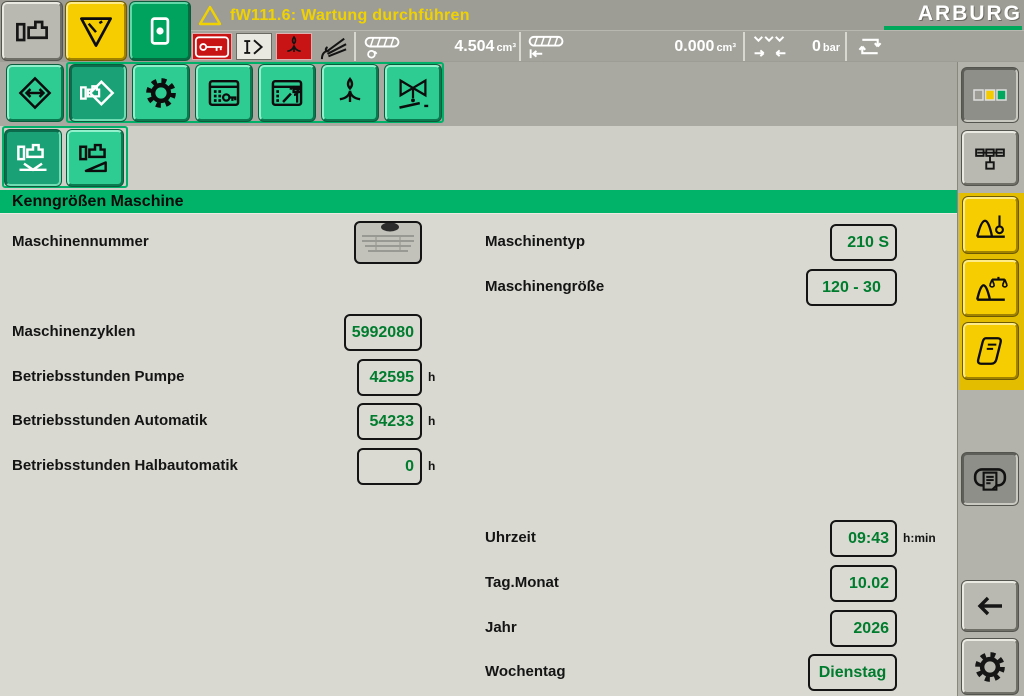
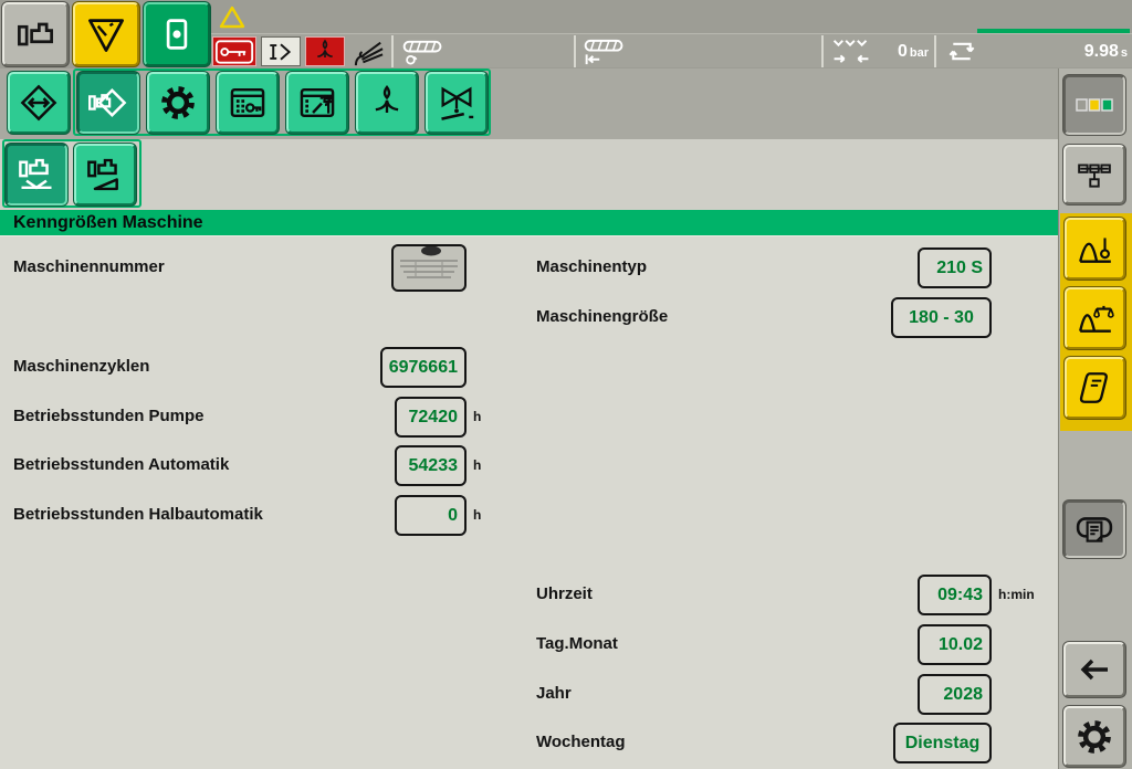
- fW111.6: Wartung durchführen
- ARBURG
- 4.504 cm³
- 0.000 cm³
  0 bar
+ 9.98 s
  Kenngrößen Maschine
  Maschinennummer
  Maschinenzyklen
- 5992080
+ 6976661
  Betriebsstunden Pumpe
- 42595
+ 72420
  h
  Betriebsstunden Automatik
  54233
  h
  Betriebsstunden Halbautomatik
  0
  h
  Maschinentyp
  210 S
  Maschinengröße
- 120 - 30
+ 180 - 30
  Uhrzeit
  09:43
  h:min
  Tag.Monat
  10.02
  Jahr
- 2026
+ 2028
  Wochentag
  Dienstag
